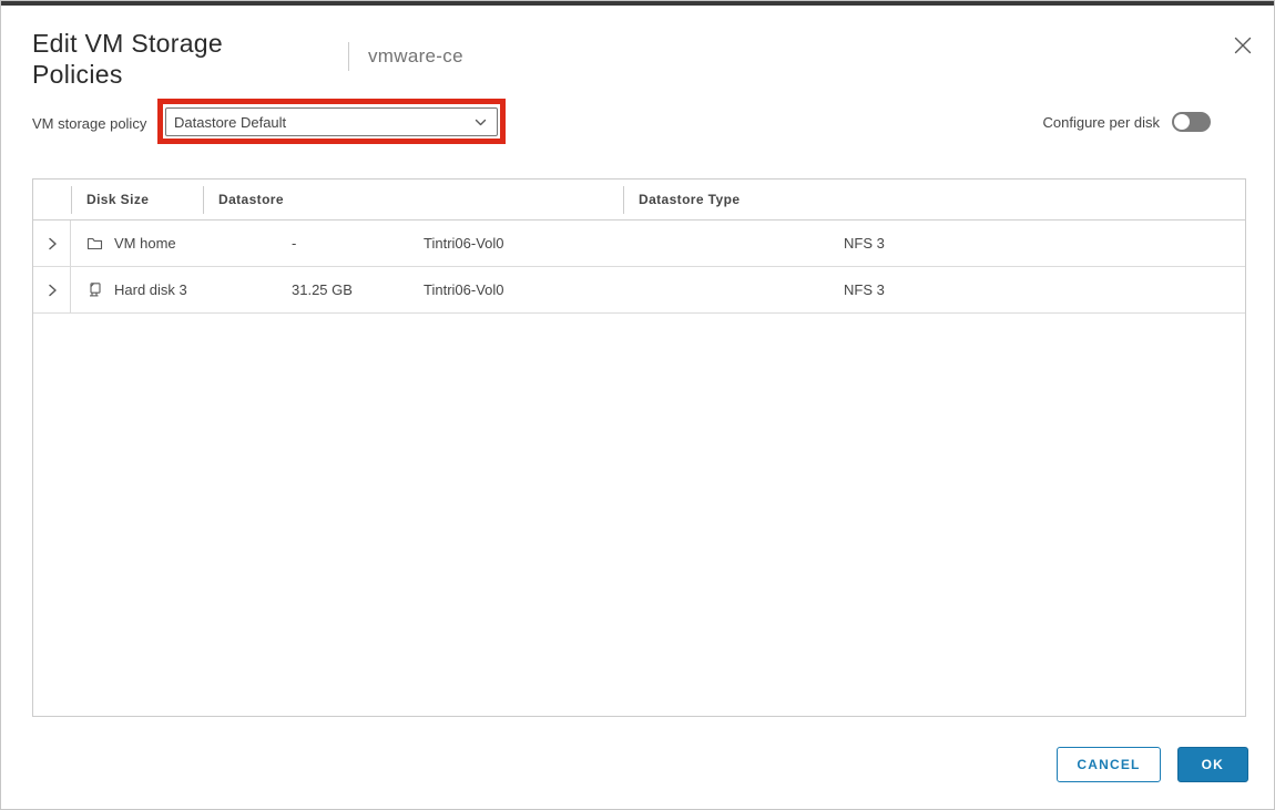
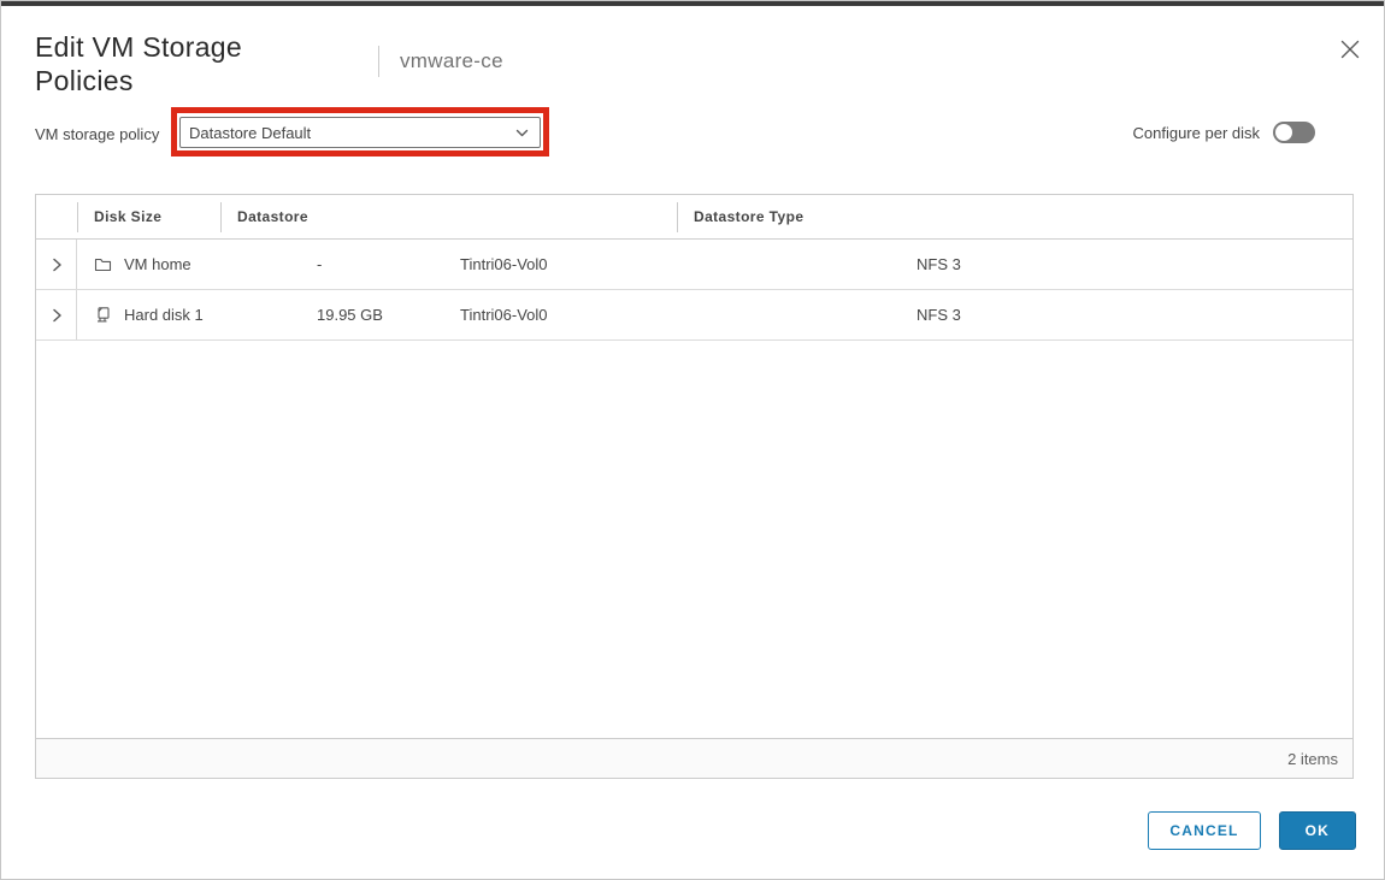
  Edit VM Storage Policies
  vmware-ce
  VM storage policy
  Datastore Default
  Configure per disk
  Disk Size
  Datastore
  Datastore Type
  VM home
  -
  Tintri06-Vol0
  NFS 3
- Hard disk 3
+ Hard disk 1
- 31.25 GB
+ 19.95 GB
  Tintri06-Vol0
  NFS 3
+ 2 items
  CANCEL
  OK
